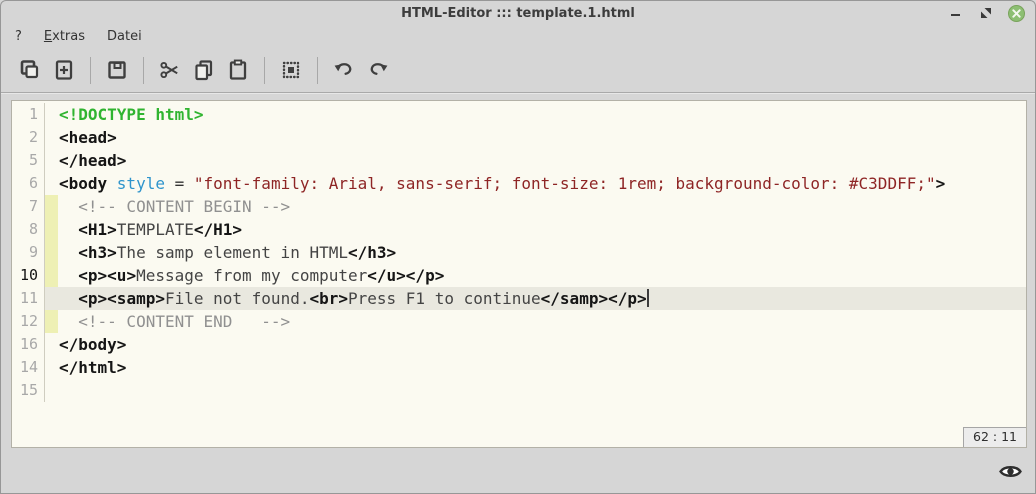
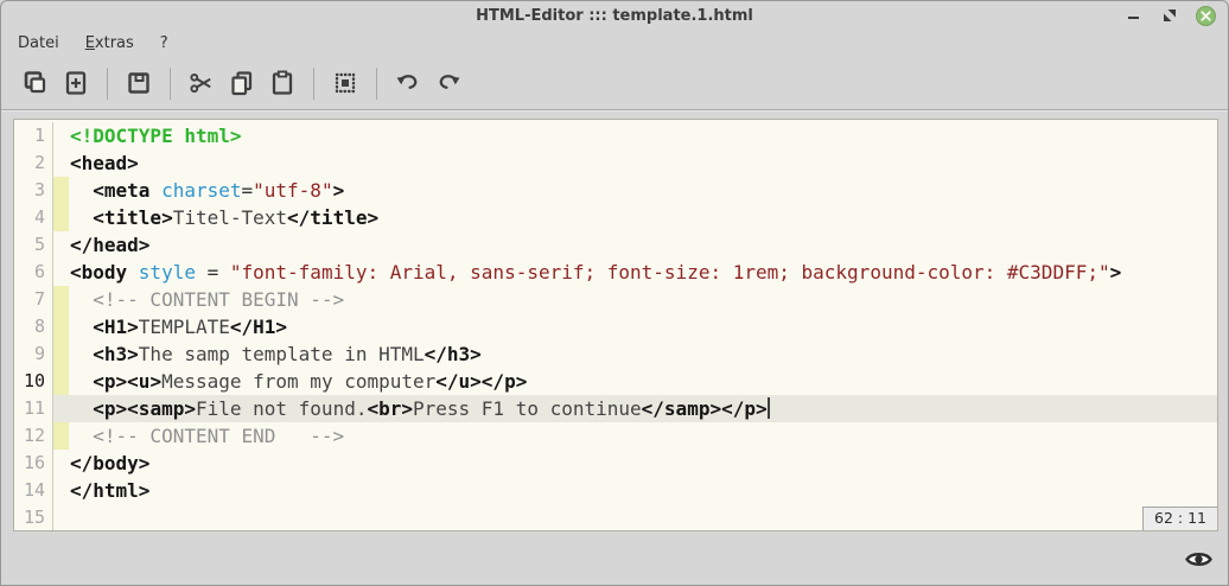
  HTML-Editor ::: template.1.html
- ?
+ Datei
  Extras
- Datei
+ ?
  1
  <!DOCTYPE html>
  2
  <head>
+ 3
+ <meta charset="utf-8">
+ 4
+ <title>Titel-Text</title>
  5
  </head>
  6
  <body style = "font-family: Arial, sans-serif; font-size: 1rem; background-color: #C3DDFF;">
  7
  <!-- CONTENT BEGIN -->
  8
  <H1>TEMPLATE</H1>
  9
- <h3>The samp element in HTML</h3>
+ <h3>The samp template in HTML</h3>
  10
  <p><u>Message from my computer</u></p>
  11
  <p><samp>File not found.<br>Press F1 to continue</samp></p>
  12
  <!-- CONTENT END -->
  16
  </body>
  14
  </html>
  15
  62 : 11
